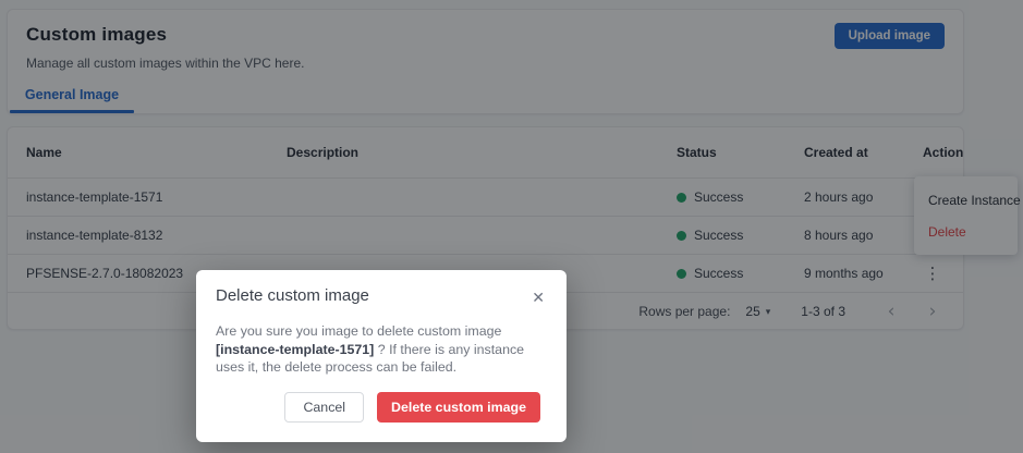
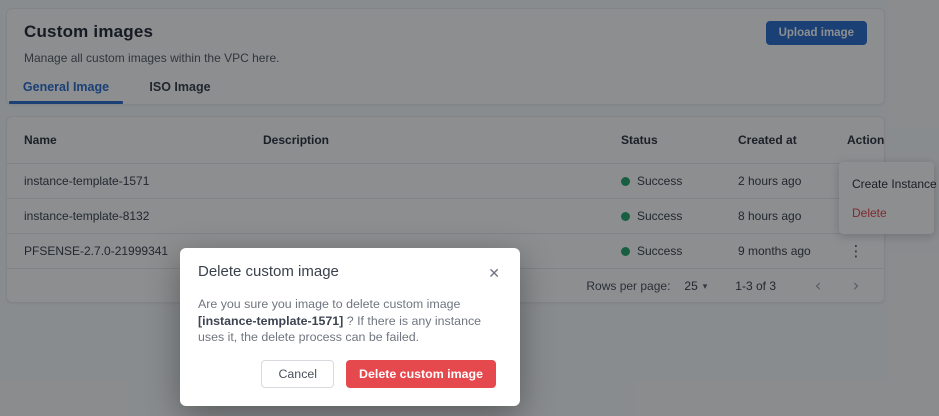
  Custom images
  Manage all custom images within the VPC here.
  Upload image
  General Image
+ ISO Image
  Name
  Description
  Status
  Created at
  Action
  instance-template-1571
  Success
  2 hours ago
  instance-template-8132
  Success
  8 hours ago
- PFSENSE-2.7.0-18082023
+ PFSENSE-2.7.0-21999341
  Success
  9 months ago
  ⋮
  Rows per page:
  25
  ▾
  1-3 of 3
  ‹
  ›
  Create Instance
  Delete
  Delete custom image
  ✕
  Are you sure you image to delete custom image [instance-template-1571] ? If there is any instance uses it, the delete process can be failed.
  Cancel
  Delete custom image
